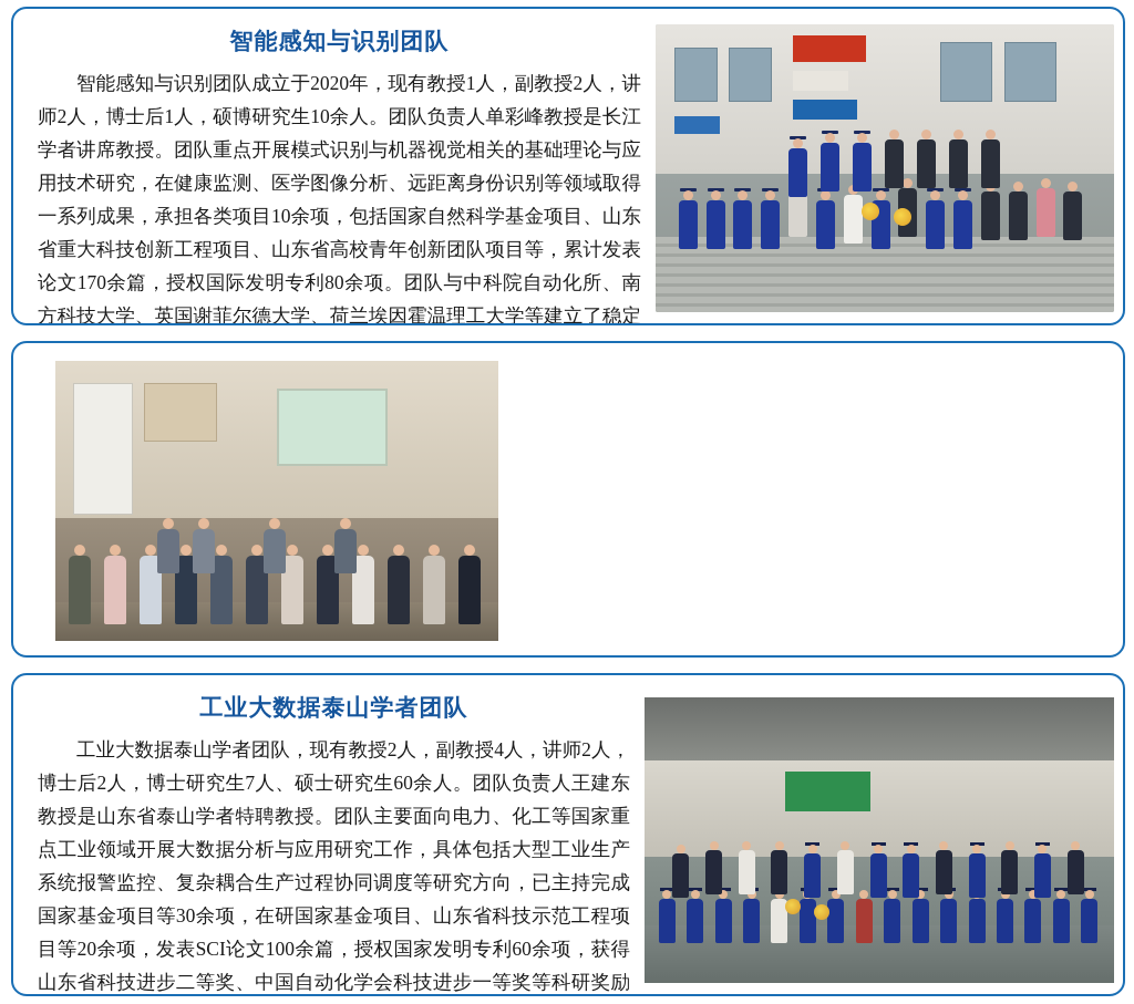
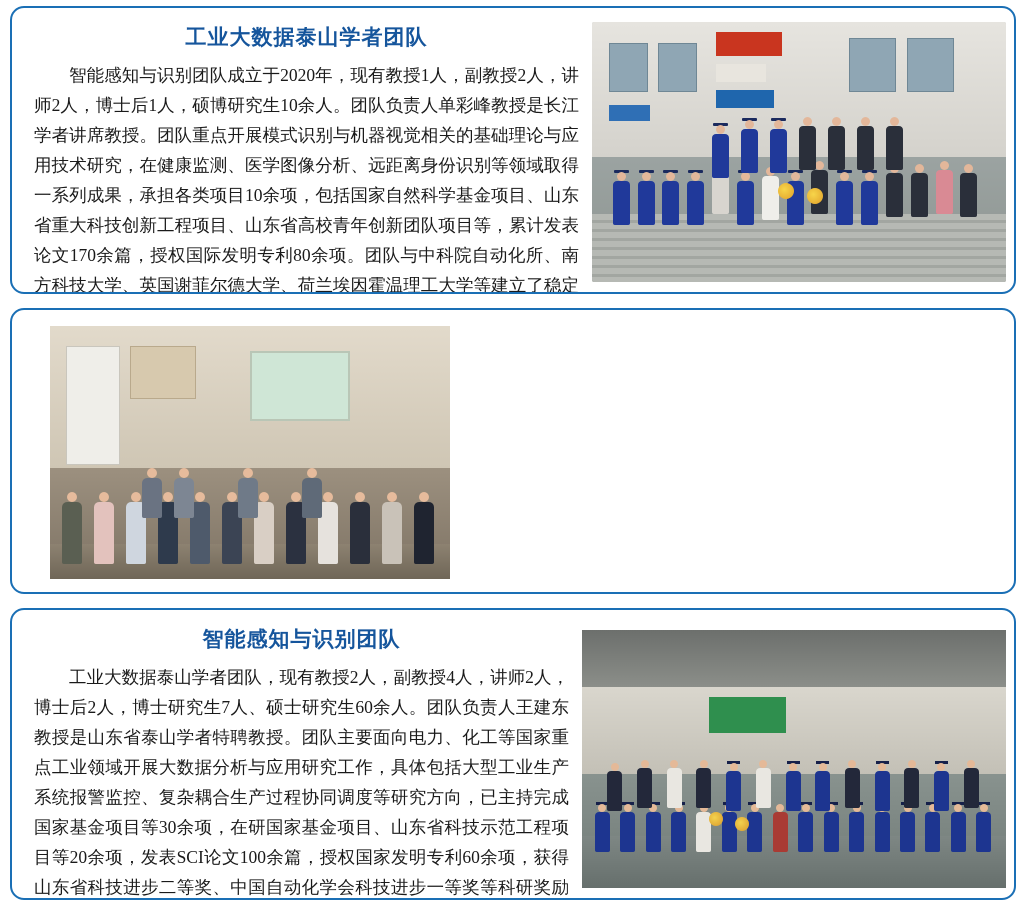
- 智能感知与识别团队
+ 工业大数据泰山学者团队
  智能感知与识别团队成立于2020年，现有教授1人，副教授2人，讲师2人，博士后1人，硕博研究生10余人。团队负责人单彩峰教授是长江学者讲席教授。团队重点开展模式识别与机器视觉相关的基础理论与应用技术研究，在健康监测、医学图像分析、远距离身份识别等领域取得一系列成果，承担各类项目10余项，包括国家自然科学基金项目、山东省重大科技创新工程项目、山东省高校青年创新团队项目等，累计发表论文170余篇，授权国际发明专利80余项。团队与中科院自动化所、南方科技大学、英国谢菲尔德大学、荷兰埃因霍温理工大学等建立了稳定
- 工业大数据泰山学者团队
+ 智能感知与识别团队
  工业大数据泰山学者团队，现有教授2人，副教授4人，讲师2人，博士后2人，博士研究生7人、硕士研究生60余人。团队负责人王建东教授是山东省泰山学者特聘教授。团队主要面向电力、化工等国家重点工业领域开展大数据分析与应用研究工作，具体包括大型工业生产系统报警监控、复杂耦合生产过程协同调度等研究方向，已主持完成国家基金项目等30余项，在研国家基金项目、山东省科技示范工程项目等20余项，发表SCI论文100余篇，授权国家发明专利60余项，获得山东省科技进步二等奖、中国自动化学会科技进步一等奖等科研奖励
